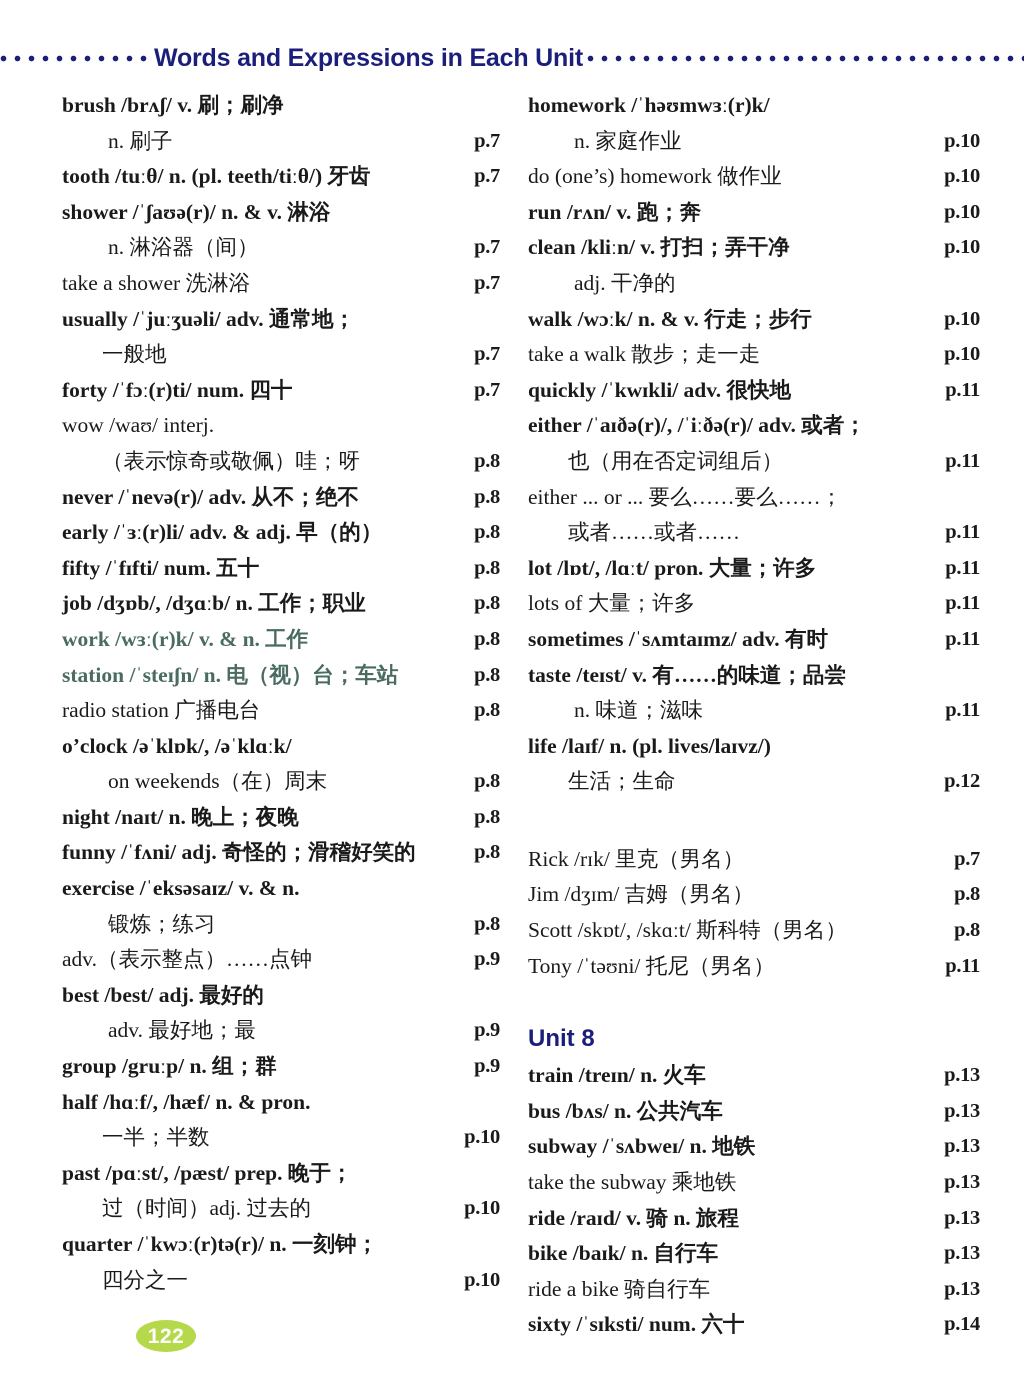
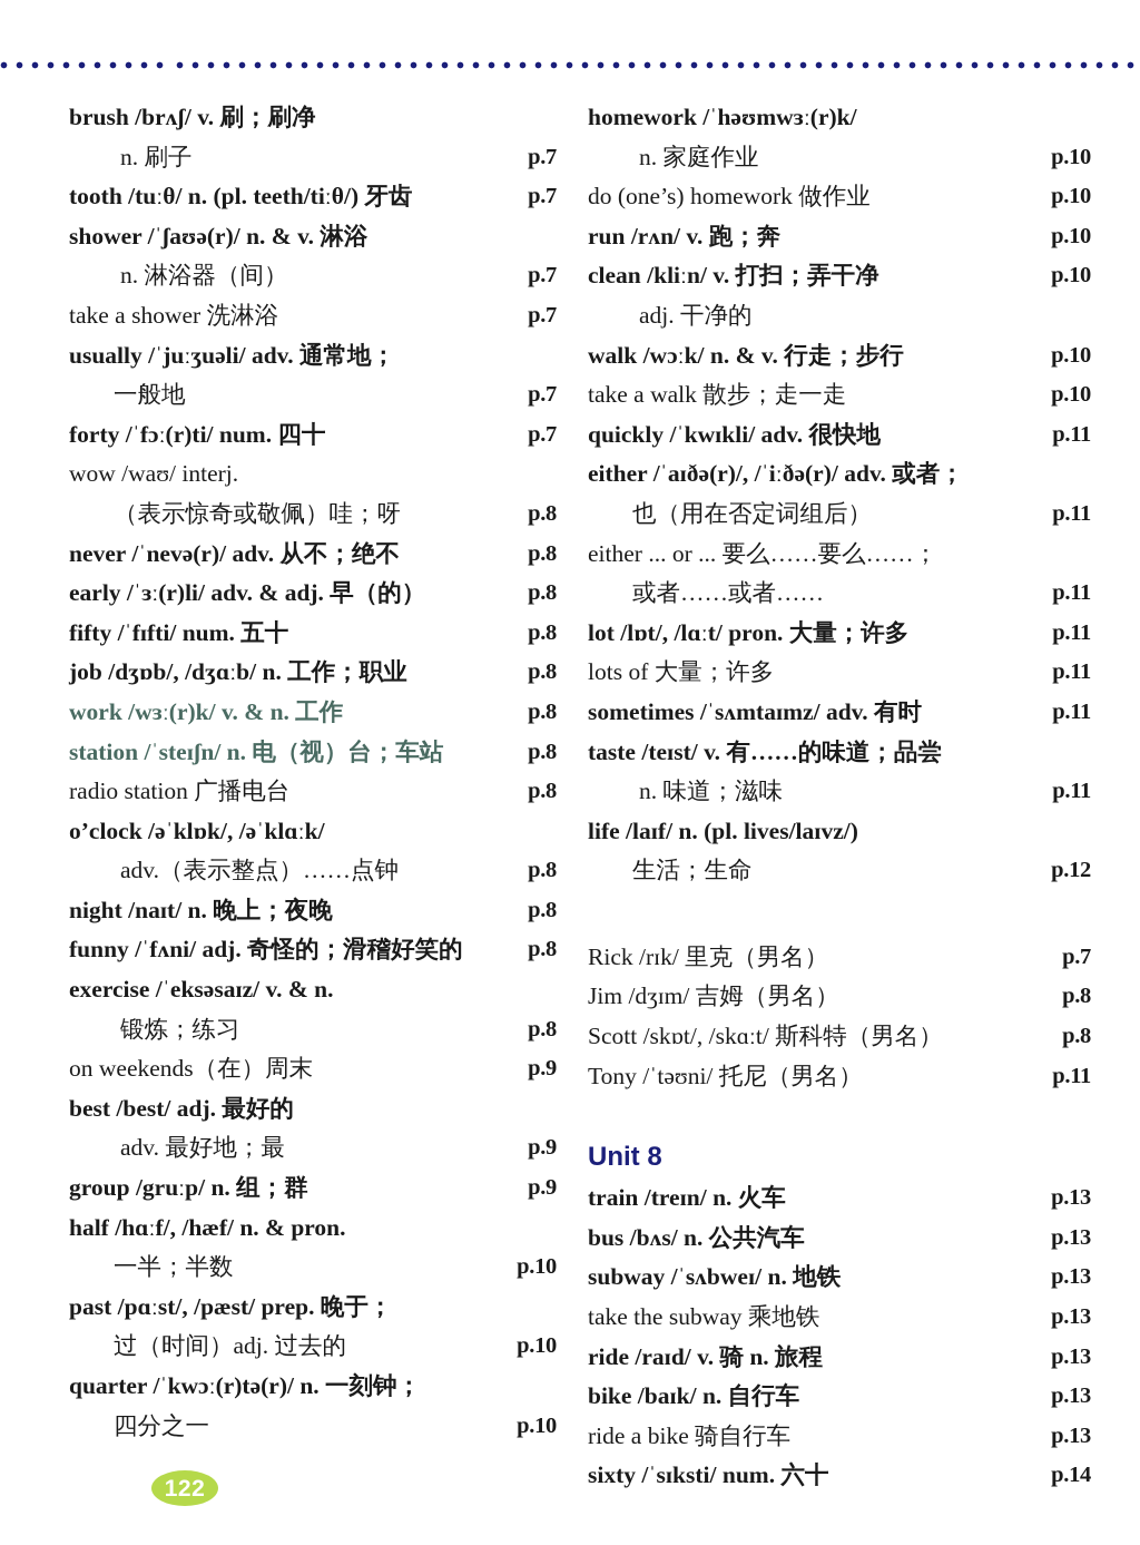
- Words and Expressions in Each Unit
  brush /brʌʃ/ v. 刷；刷净
  n. 刷子
  p.7
  tooth /tuːθ/ n. (pl. teeth/tiːθ/) 牙齿
  p.7
  shower /ˈʃaʊə(r)/ n. & v. 淋浴
  n. 淋浴器（间）
  p.7
  take a shower 洗淋浴
  p.7
  usually /ˈjuːʒuəli/ adv. 通常地；
  一般地
  p.7
  forty /ˈfɔː(r)ti/ num. 四十
  p.7
  wow /waʊ/ interj.
  （表示惊奇或敬佩）哇；呀
  p.8
  never /ˈnevə(r)/ adv. 从不；绝不
  p.8
  early /ˈɜː(r)li/ adv. & adj. 早（的）
  p.8
  fifty /ˈfɪfti/ num. 五十
  p.8
  job /dʒɒb/, /dʒɑːb/ n. 工作；职业
  p.8
  work /wɜː(r)k/ v. & n. 工作
  p.8
  station /ˈsteɪʃn/ n. 电（视）台；车站
  p.8
  radio station 广播电台
  p.8
  o’clock /əˈklɒk/, /əˈklɑːk/
- on weekends（在）周末
+ adv.（表示整点）……点钟
  p.8
  night /naɪt/ n. 晚上；夜晚
  p.8
  funny /ˈfʌni/ adj. 奇怪的；滑稽好笑的
  p.8
  exercise /ˈeksəsaɪz/ v. & n.
  锻炼；练习
  p.8
- adv.（表示整点）……点钟
+ on weekends（在）周末
  p.9
  best /best/ adj. 最好的
  adv. 最好地；最
  p.9
  group /gruːp/ n. 组；群
  p.9
  half /hɑːf/, /hæf/ n. & pron.
  一半；半数
  p.10
  past /pɑːst/, /pæst/ prep. 晚于；
  过（时间）adj. 过去的
  p.10
  quarter /ˈkwɔː(r)tə(r)/ n. 一刻钟；
  四分之一
  p.10
  homework /ˈhəʊmwɜː(r)k/
  n. 家庭作业
  p.10
  do (one’s) homework 做作业
  p.10
  run /rʌn/ v. 跑；奔
  p.10
  clean /kliːn/ v. 打扫；弄干净
  p.10
  adj. 干净的
  walk /wɔːk/ n. & v. 行走；步行
  p.10
  take a walk 散步；走一走
  p.10
  quickly /ˈkwɪkli/ adv. 很快地
  p.11
  either /ˈaɪðə(r)/, /ˈiːðə(r)/ adv. 或者；
  也（用在否定词组后）
  p.11
  either ... or ... 要么……要么……；
  或者……或者……
  p.11
  lot /lɒt/, /lɑːt/ pron. 大量；许多
  p.11
  lots of 大量；许多
  p.11
  sometimes /ˈsʌmtaɪmz/ adv. 有时
  p.11
  taste /teɪst/ v. 有……的味道；品尝
  n. 味道；滋味
  p.11
  life /laɪf/ n. (pl. lives/laɪvz/)
  生活；生命
  p.12
  Rick /rɪk/ 里克（男名）
  p.7
  Jim /dʒɪm/ 吉姆（男名）
  p.8
  Scott /skɒt/, /skɑːt/ 斯科特（男名）
  p.8
  Tony /ˈtəʊni/ 托尼（男名）
  p.11
  Unit 8
  train /treɪn/ n. 火车
  p.13
  bus /bʌs/ n. 公共汽车
  p.13
  subway /ˈsʌbweɪ/ n. 地铁
  p.13
  take the subway 乘地铁
  p.13
  ride /raɪd/ v. 骑 n. 旅程
  p.13
  bike /baɪk/ n. 自行车
  p.13
  ride a bike 骑自行车
  p.13
  sixty /ˈsɪksti/ num. 六十
  p.14
  122
